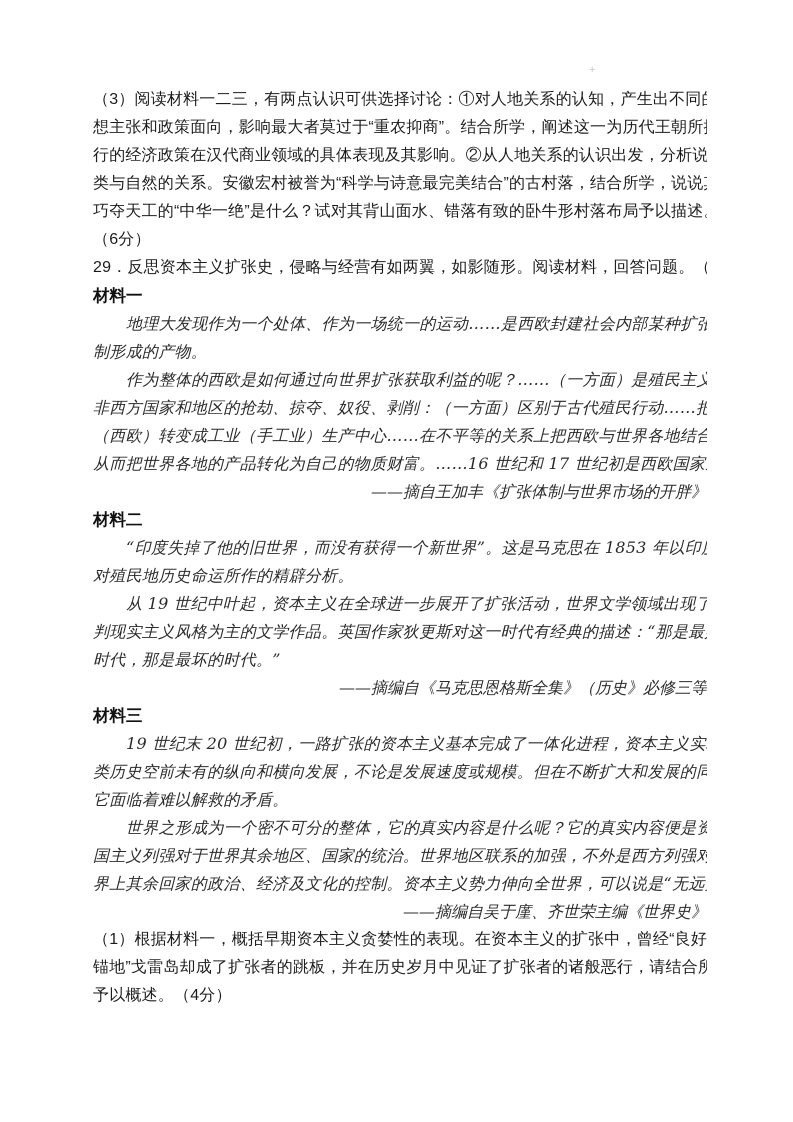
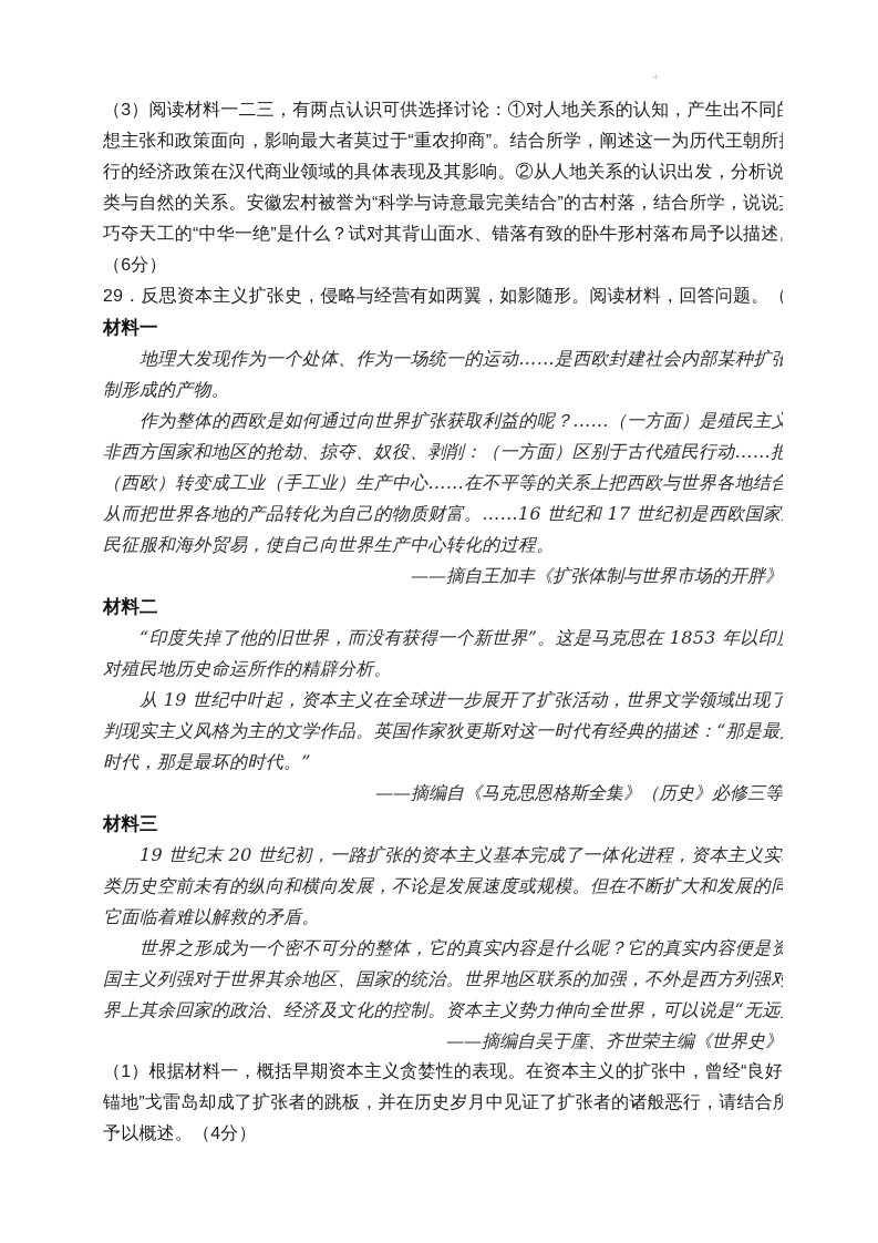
  +
  （3）阅读材料一二三，有两点认识可供选择讨论：①对人地关系的认知，产生出不同
  想主张和政策面向，影响最大者莫过于“重农抑商”。结合所学，阐述这一为历代王朝所
  行的经济政策在汉代商业领域的具体表现及其影响。②从人地关系的认识出发，分析说
  类与自然的关系。安徽宏村被誉为“科学与诗意最完美结合”的古村落，结合所学，说说
  巧夺天工的“中华一绝”是什么？试对其背山面水、错落有致的卧牛形村落布局予以描述
  （6分）
  29．反思资本主义扩张史，侵略与经营有如两翼，如影随形。阅读材料，回答问题。（
  材料一
  地理大发现作为一个处体、作为一场统一的运动……是西欧封建社会内部某种扩张
  制形成的产物。
  作为整体的西欧是如何通过向世界扩张获取利益的呢？……（一方面）是殖民主义
  非西方国家和地区的抢劫、掠夺、奴役、剥削：（一方面）区别于古代殖民行动……把
  （西欧）转变成工业（手工业）生产中心……在不平等的关系上把西欧与世界各地结合
  从而把世界各地的产品转化为自己的物质财富。……16 世纪和 17 世纪初是西欧国家
+ 民征服和海外贸易，使自己向世界生产中心转化的过程。
  ——摘自王加丰《扩张体制与世界市场的开胖》
  材料二
  “印度失掉了他的旧世界，而没有获得一个新世界”。这是马克思在 1853 年以印
  对殖民地历史命运所作的精辟分析。
  从 19 世纪中叶起，资本主义在全球进一步展开了扩张活动，世界文学领域出现了
  判现实主义风格为主的文学作品。英国作家狄更斯对这一时代有经典的描述：“那是最
  时代，那是最坏的时代。”
  ——摘编自《马克思恩格斯全集》（历史》必修三等
  材料三
  19 世纪末 20 世纪初，一路扩张的资本主义基本完成了一体化进程，资本主义实
  类历史空前未有的纵向和横向发展，不论是发展速度或规模。但在不断扩大和发展的同
  它面临着难以解救的矛盾。
  世界之形成为一个密不可分的整体，它的真实内容是什么呢？它的真实内容便是资
  国主义列强对于世界其余地区、国家的统治。世界地区联系的加强，不外是西方列强对
  界上其余回家的政治、经济及文化的控制。资本主义势力伸向全世界，可以说是“无远
  ——摘编自吴于廑、齐世荣主编《世界史》
  （1）根据材料一，概括早期资本主义贪婪性的表现。在资本主义的扩张中，曾经“良好
  锚地”戈雷岛却成了扩张者的跳板，并在历史岁月中见证了扩张者的诸般恶行，请结合所
  予以概述。（4分）
